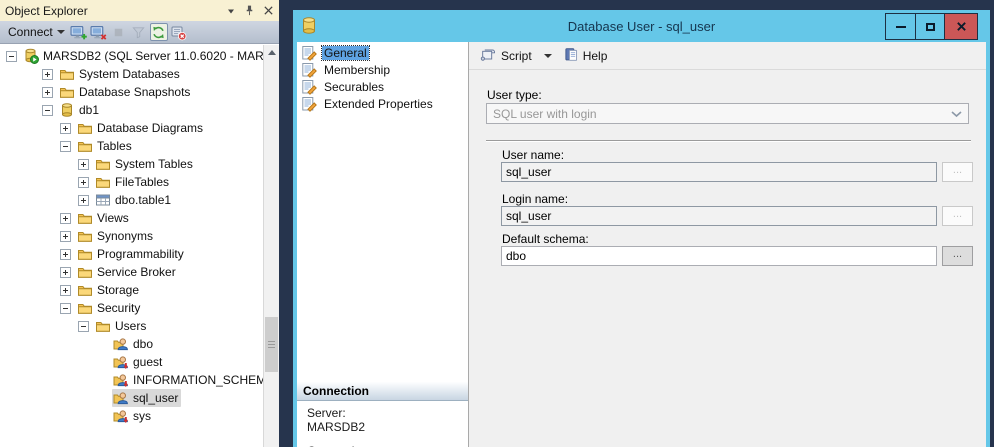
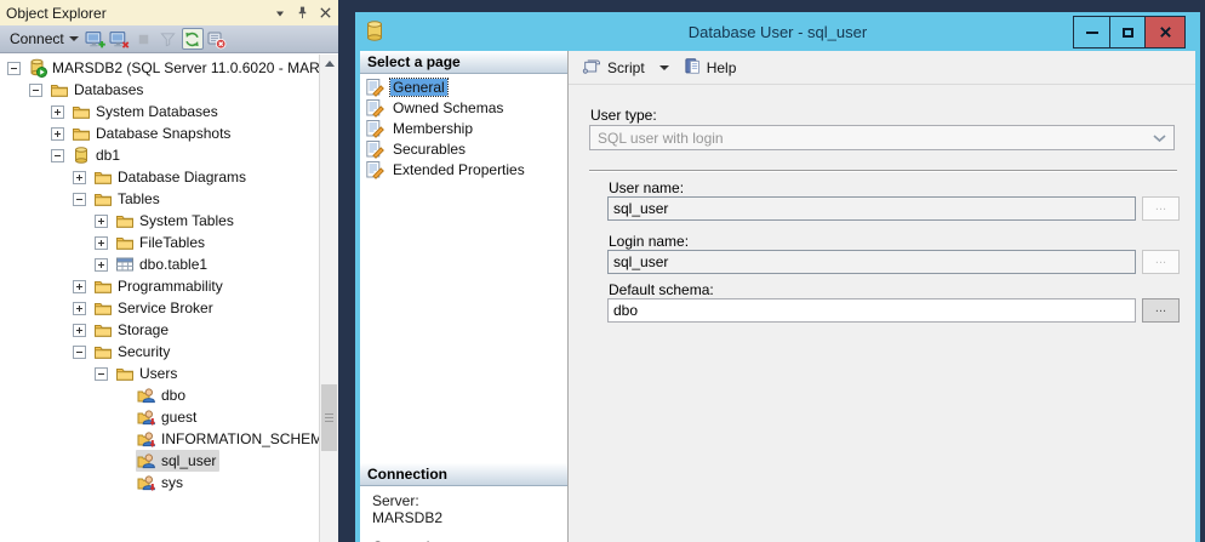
  Object Explorer
  Connect
  MARSDB2 (SQL Server 11.0.6020 - MAR
+ Databases
  System Databases
  Database Snapshots
  db1
  Database Diagrams
  Tables
  System Tables
  FileTables
  dbo.table1
- Views
- Synonyms
  Programmability
  Service Broker
  Storage
  Security
  Users
  dbo
  guest
  INFORMATION_SCHEM
  sql_user
  sys
  Database User - sql_user
+ Select a page
  General
+ Owned Schemas
  Membership
  Securables
  Extended Properties
  Connection
  Server:
  MARSDB2
  Script
  Help
  User type:
  SQL user with login
  User name:
  sql_user
  ...
  Login name:
  sql_user
  ...
  Default schema:
  dbo
  ...
